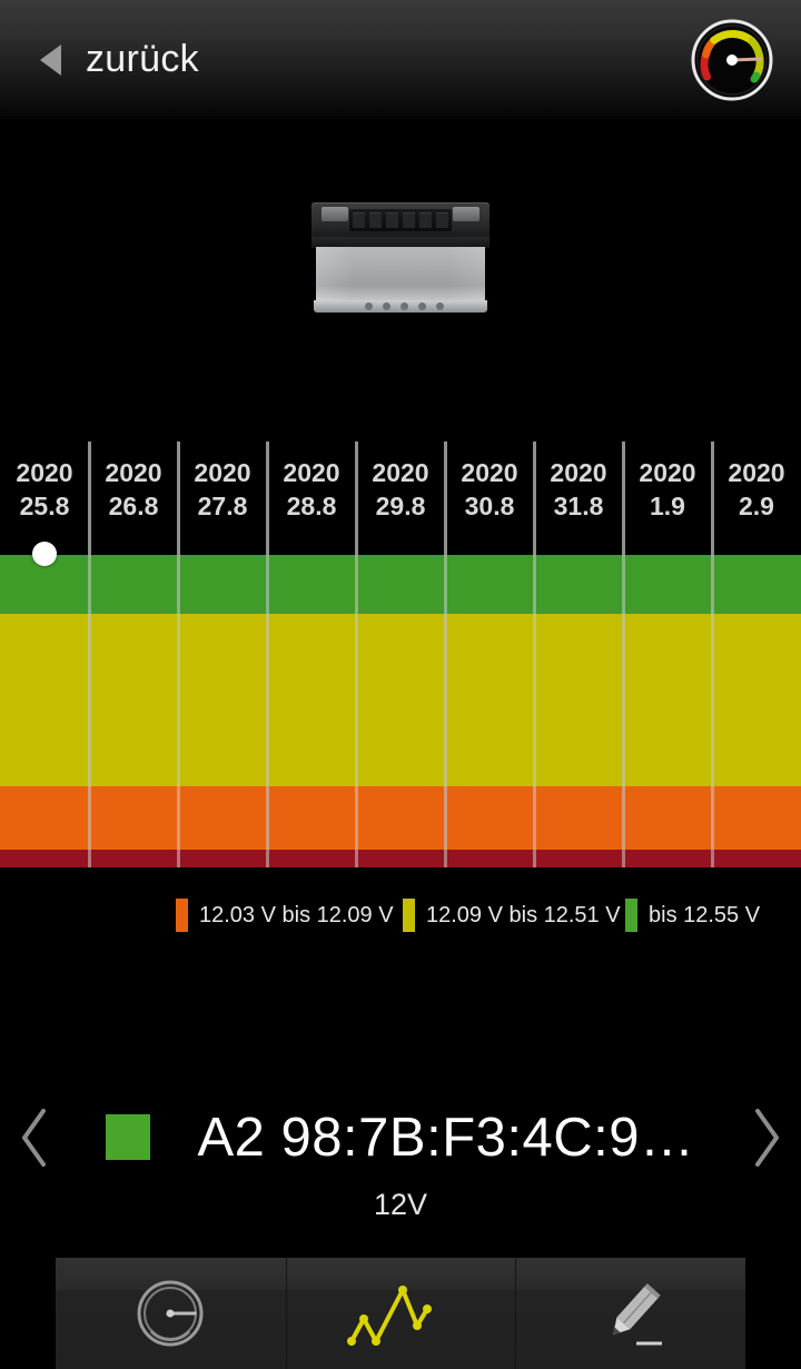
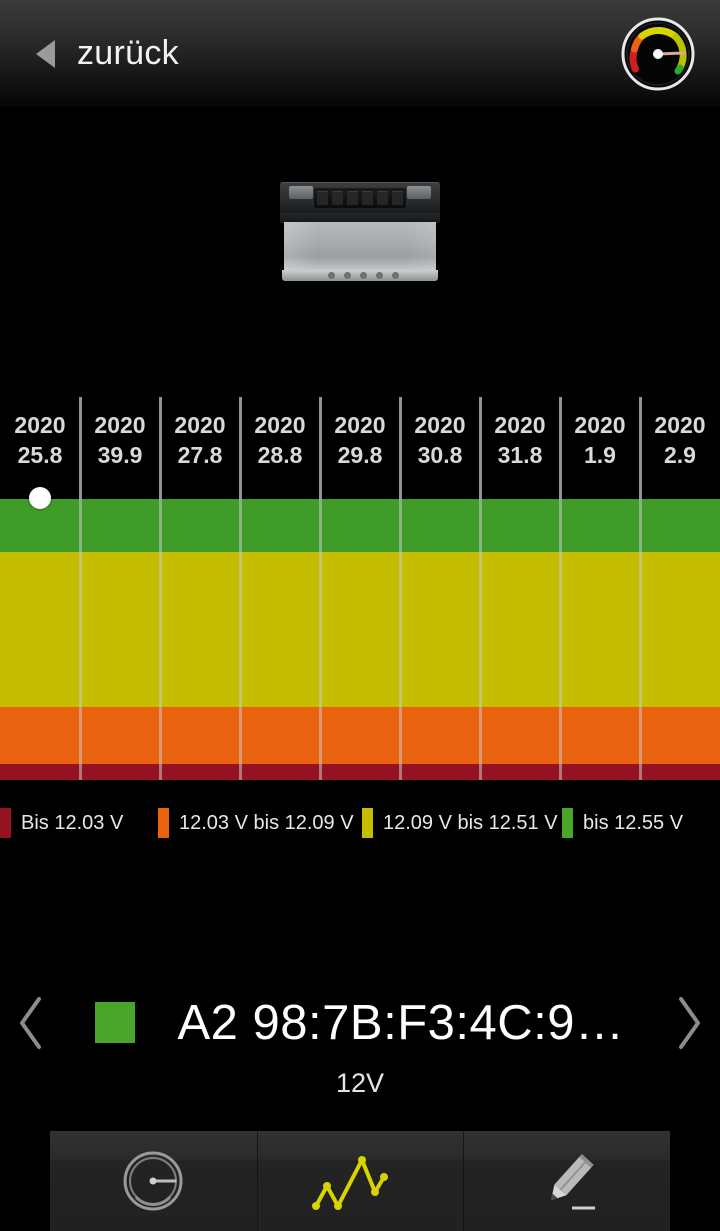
  zurück
  2020
  25.8
  2020
- 26.8
+ 39.9
  2020
  27.8
  2020
  28.8
  2020
  29.8
  2020
  30.8
  2020
  31.8
  2020
  1.9
  2020
  2.9
+ Bis 12.03 V
  12.03 V bis 12.09 V
  12.09 V bis 12.51 V
  bis 12.55 V
  A2 98:7B:F3:4C:9…
  12V
